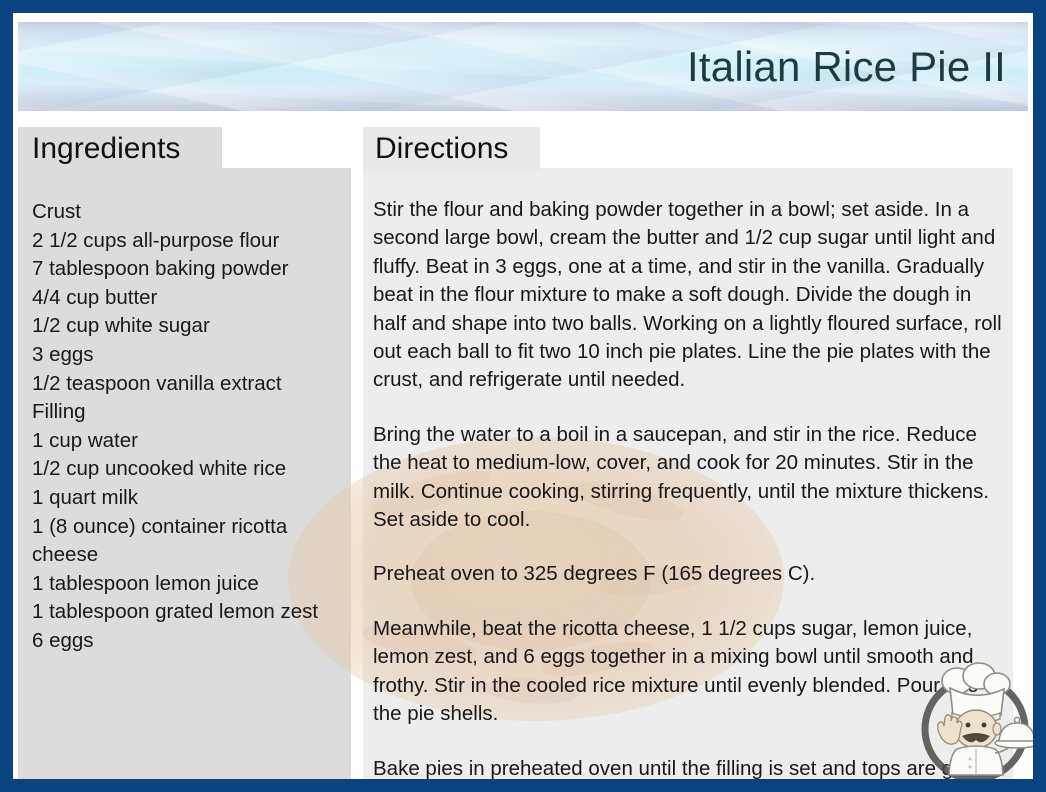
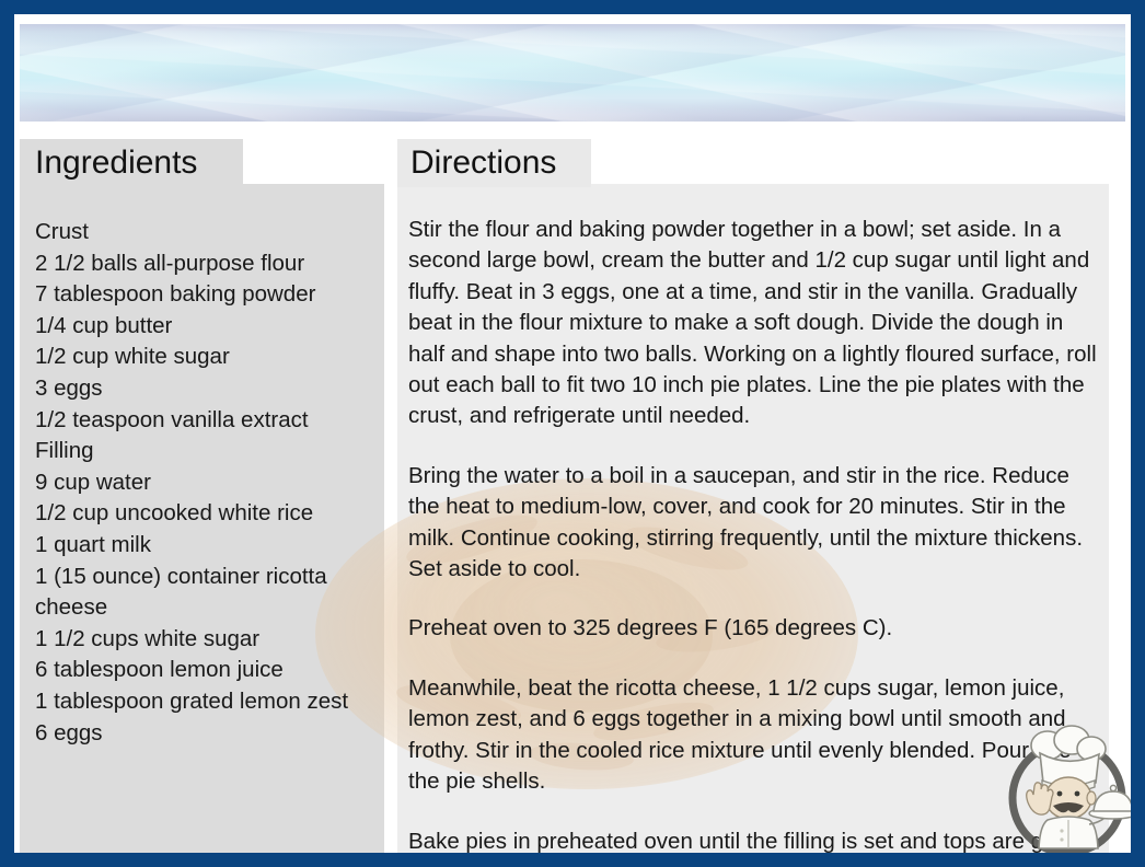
- Italian Rice Pie II
  Ingredients
  Directions
  Crust
- 2 1/2 cups all-purpose flour
+ 2 1/2 balls all-purpose flour
  7 tablespoon baking powder
- 4/4 cup butter
+ 1/4 cup butter
  1/2 cup white sugar
  3 eggs
  1/2 teaspoon vanilla extract
  Filling
- 1 cup water
+ 9 cup water
  1/2 cup uncooked white rice
  1 quart milk
- 1 (8 ounce) container ricotta cheese
+ 1 (15 ounce) container ricotta cheese
+ 1 1/2 cups white sugar
- 1 tablespoon lemon juice
+ 6 tablespoon lemon juice
  1 tablespoon grated lemon zest
  6 eggs
  Stir the flour and baking powder together in a bowl; set aside. In a second large bowl, cream the butter and 1/2 cup sugar until light and fluffy. Beat in 3 eggs, one at a time, and stir in the vanilla. Gradually beat in the flour mixture to make a soft dough. Divide the dough in half and shape into two balls. Working on a lightly floured surface, roll out each ball to fit two 10 inch pie plates. Line the pie plates with the crust, and refrigerate until needed.
  Bring the water to a boil in a saucepan, and stir in the rice. Reduce the heat to medium-low, cover, and cook for 20 minutes. Stir in the milk. Continue cooking, stirring frequently, until the mixture thickens. Set aside to cool.
  Preheat oven to 325 degrees F (165 degrees C).
  Meanwhile, beat the ricotta cheese, 1 1/2 cups sugar, lemon juice, lemon zest, and 6 eggs together in a mixing bowl until smooth and frothy. Stir in the cooled rice mixture until evenly blended. Pour the pie shells.
